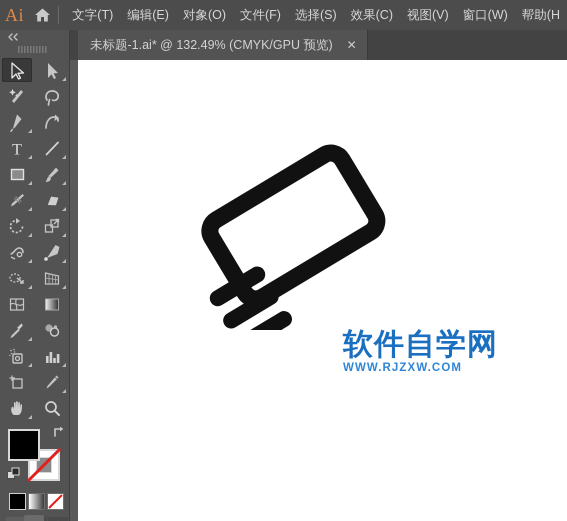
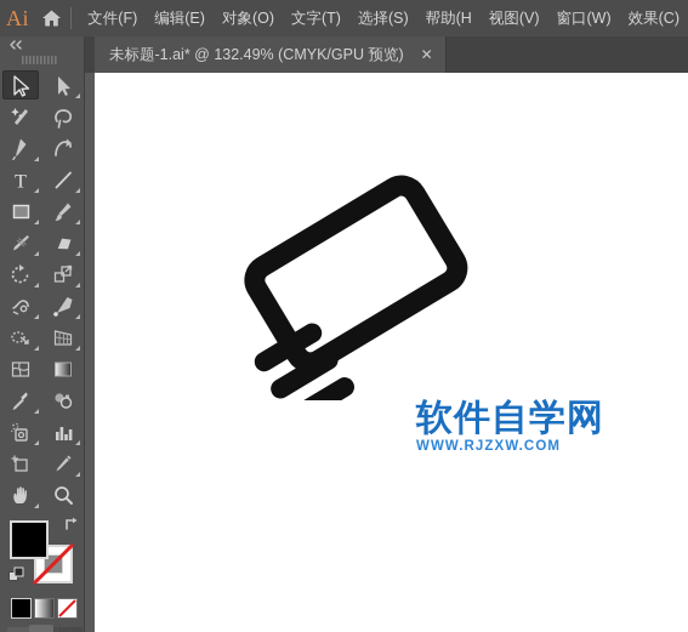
  Ai
- 文字(T)
+ 文件(F)
  编辑(E)
  对象(O)
- 文件(F)
+ 文字(T)
  选择(S)
- 效果(C)
+ 帮助(H
  视图(V)
  窗口(W)
- 帮助(H
+ 效果(C)
  未标题-1.ai* @ 132.49% (CMYK/GPU 预览)
  ✕
  T
  软件自学网
  WWW.RJZXW.COM
